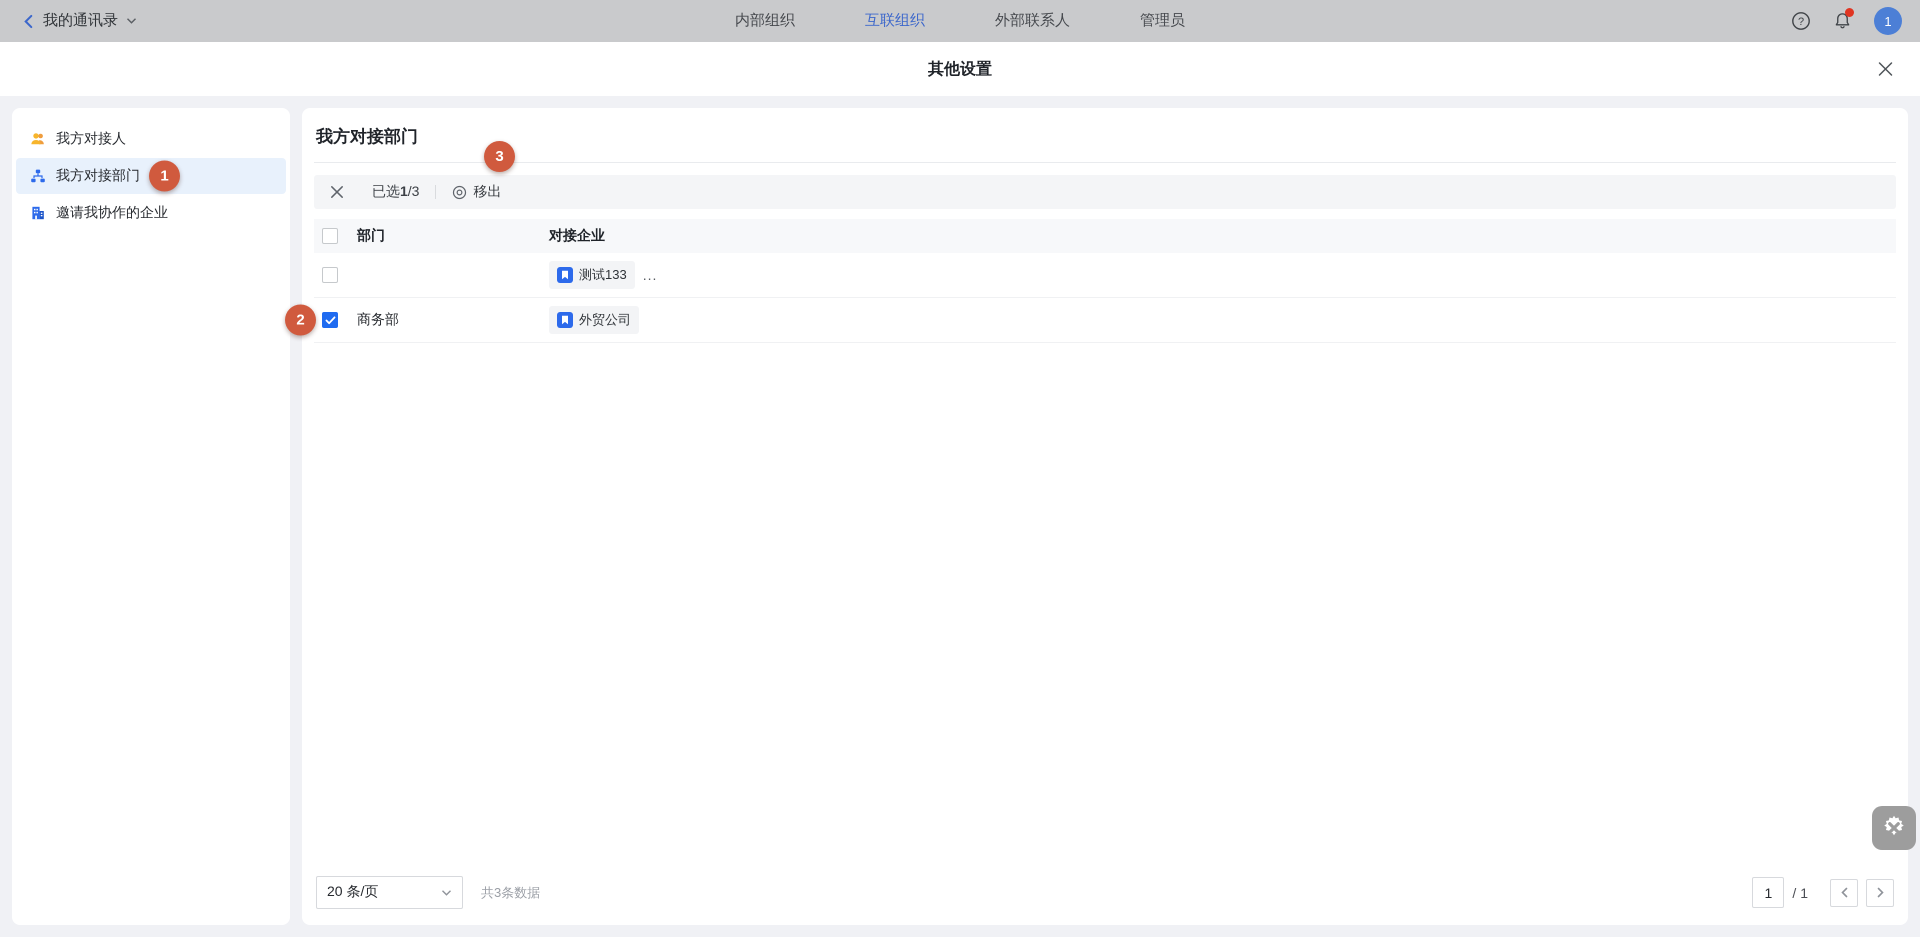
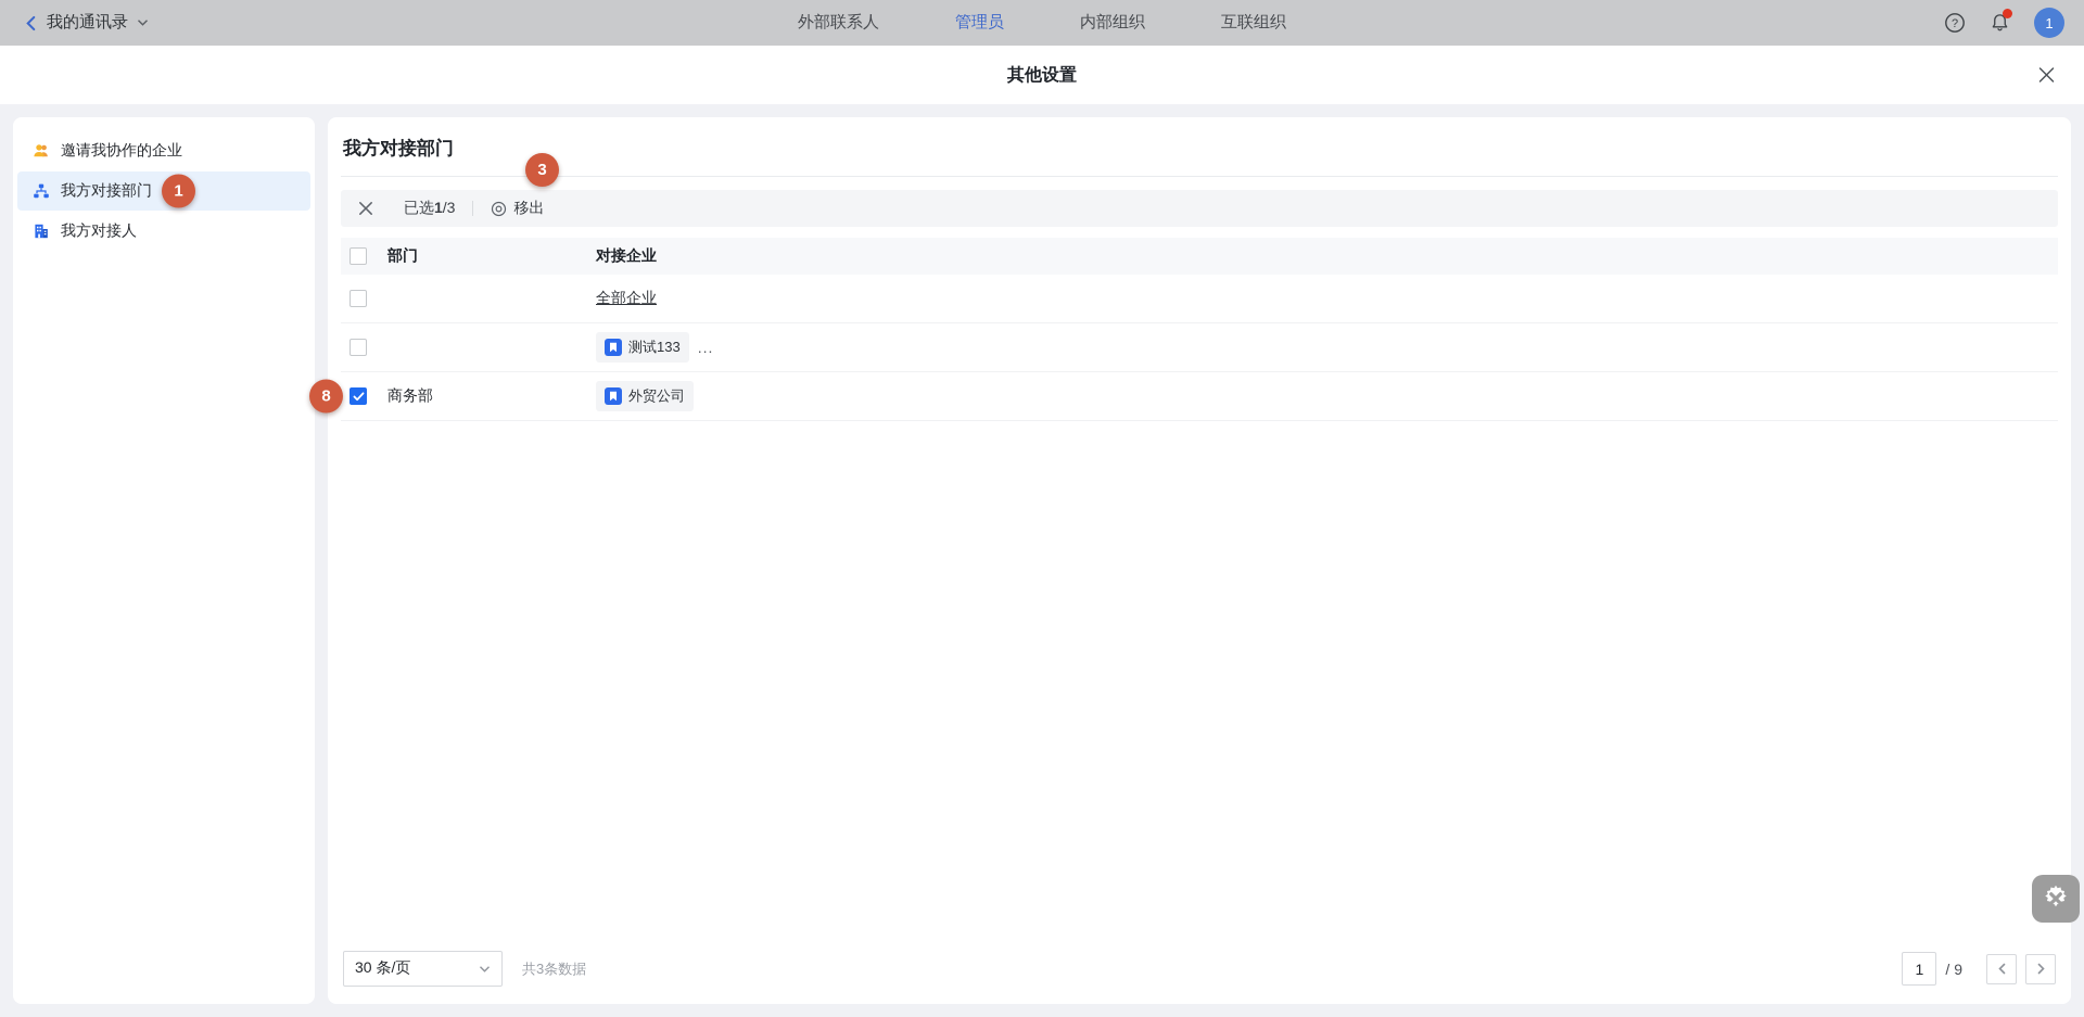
  我的通讯录
- 内部组织
+ 外部联系人
- 互联组织
+ 管理员
- 外部联系人
+ 内部组织
- 管理员
+ 互联组织
  ?
  1
  其他设置
- 我方对接人
+ 邀请我协作的企业
  我方对接部门
  1
- 邀请我协作的企业
+ 我方对接人
  我方对接部门
  已选1/3
  移出
  3
  部门
  对接企业
+ 全部企业
  测试133
  ...
- 2
+ 8
  商务部
  外贸公司
- 20 条/页
+ 30 条/页
  共3条数据
  1
- / 1
+ / 9
